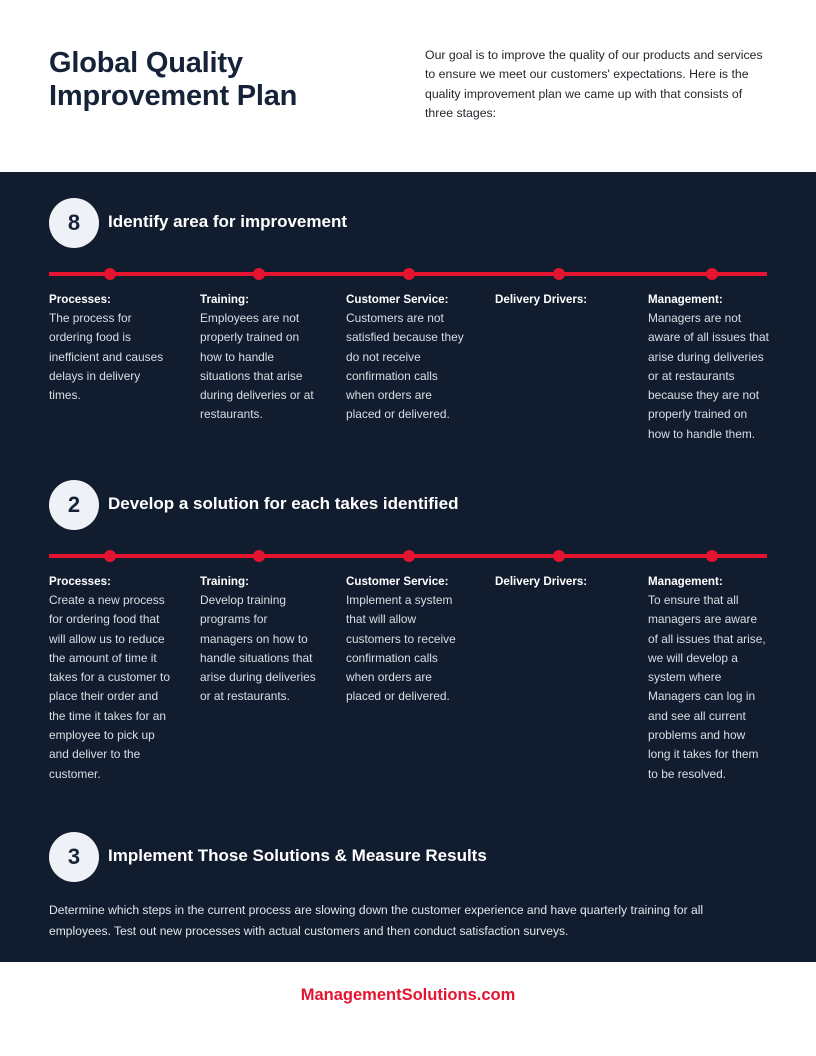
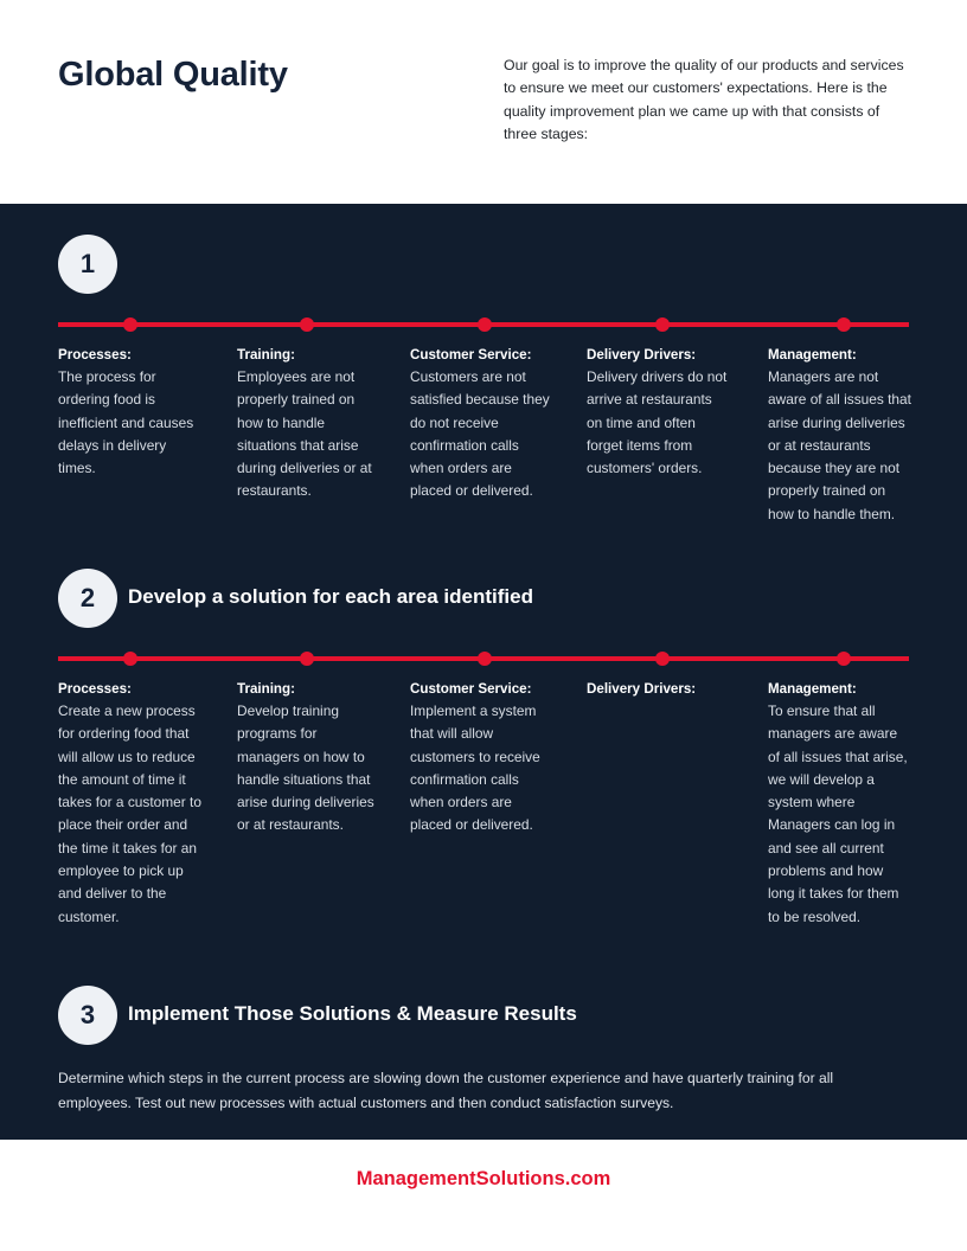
  Global Quality
- Improvement Plan
  Our goal is to improve the quality of our products and services to ensure we meet our customers' expectations. Here is the quality improvement plan we came up with that consists of three stages:
- 8
+ 1
- Identify area for improvement
  Processes:
  The process for ordering food is inefficient and causes delays in delivery times.
  Training:
  Employees are not properly trained on how to handle situations that arise during deliveries or at restaurants.
  Customer Service:
  Customers are not satisfied because they do not receive confirmation calls when orders are placed or delivered.
  Delivery Drivers:
+ Delivery drivers do not arrive at restaurants on time and often forget items from customers' orders.
  Management:
  Managers are not aware of all issues that arise during deliveries or at restaurants because they are not properly trained on how to handle them.
  2
- Develop a solution for each takes identified
+ Develop a solution for each area identified
  Processes:
  Create a new process for ordering food that will allow us to reduce the amount of time it takes for a customer to place their order and the time it takes for an employee to pick up and deliver to the customer.
  Training:
  Develop training programs for managers on how to handle situations that arise during deliveries or at restaurants.
  Customer Service:
  Implement a system that will allow customers to receive confirmation calls when orders are placed or delivered.
  Delivery Drivers:
  Management:
  To ensure that all managers are aware of all issues that arise, we will develop a system where Managers can log in and see all current problems and how long it takes for them to be resolved.
  3
  Implement Those Solutions & Measure Results
  Determine which steps in the current process are slowing down the customer experience and have quarterly training for all employees. Test out new processes with actual customers and then conduct satisfaction surveys.
  ManagementSolutions.com
